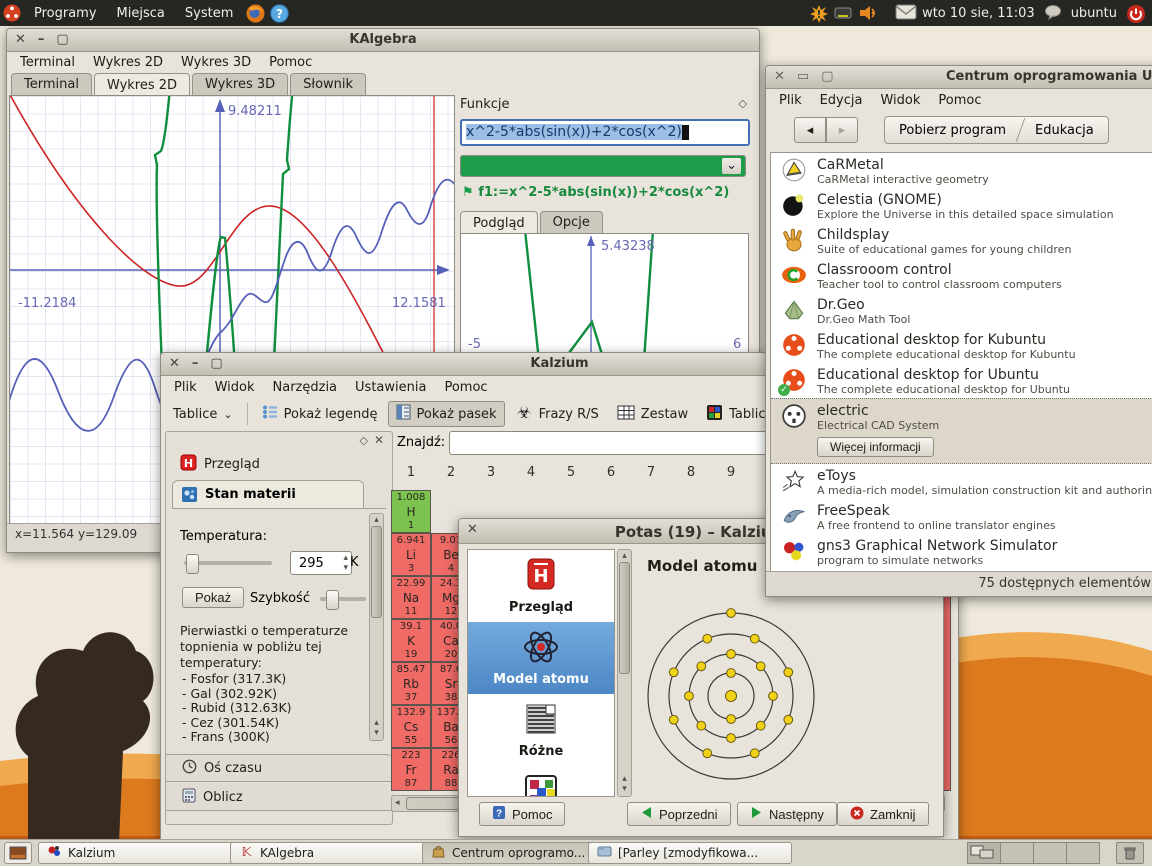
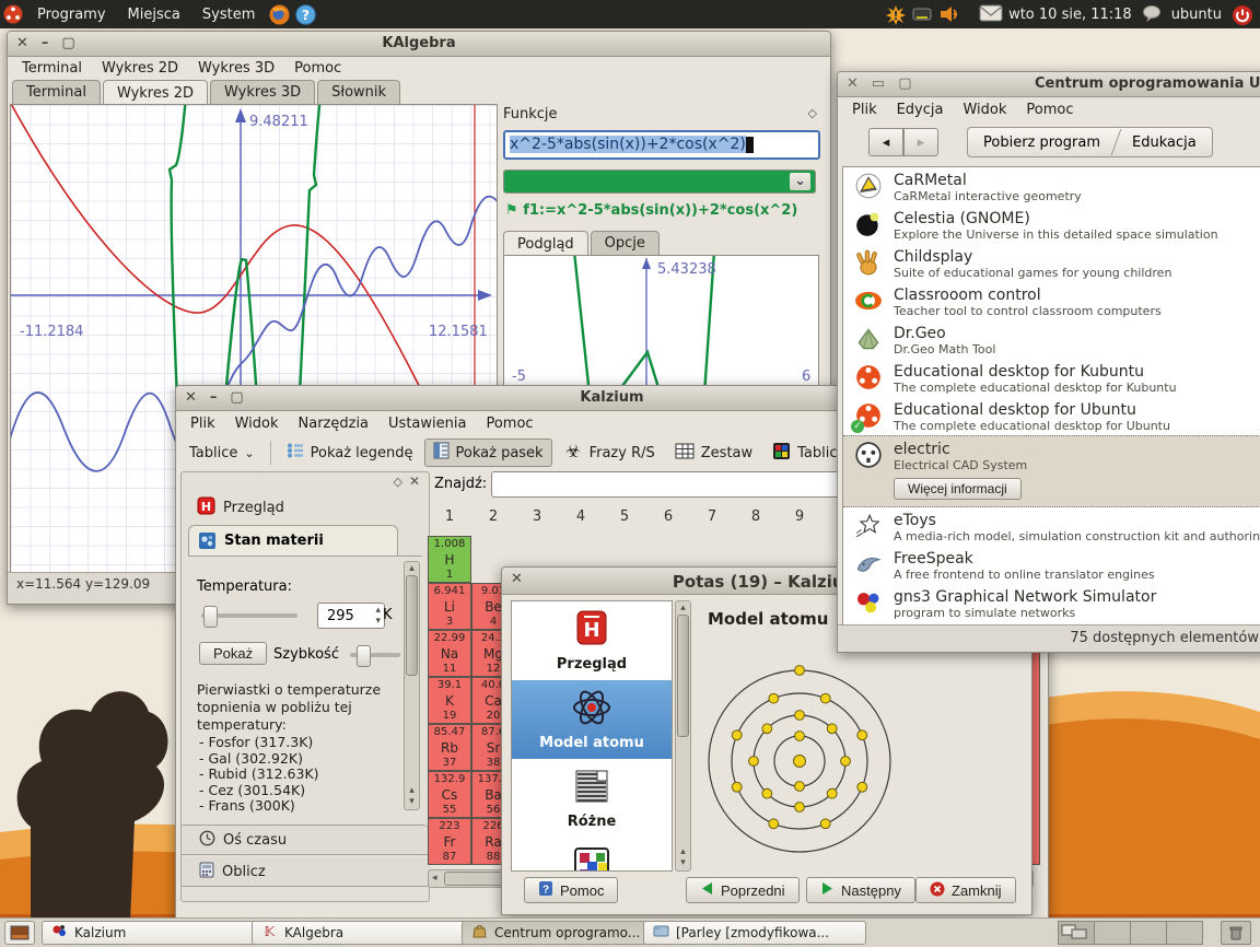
  ✕
  –
  ▢
  KAlgebra
  Terminal
  Wykres 2D
  Wykres 3D
  Pomoc
  Terminal
  Wykres 2D
  Wykres 3D
  Słownik
  9.48211
  -11.2184
  12.1581
  Funkcje
  ◇
  x^2-5*abs(sin(x))+2*cos(x^2)
  ⌄
  ⚑ f1:=x^2-5*abs(sin(x))+2*cos(x^2)
  Podgląd
  Opcje
  5.43238
  -5
  6
  x=11.564 y=129.09
  ✕
  –
  ▢
  Kalzium
  Plik
  Widok
  Narzędzia
  Ustawienia
  Pomoc
  Tablice
  ⌄
  Pokaż legendę
  Pokaż pasek
  ☣
  Frazy R/S
  Zestaw
  ◇
  ✕
  H
  Przegląd
  Stan materii
  Temperatura:
  295
  ▴
  ▾
  K
  Pokaż
  Szybkość
  Pierwiastki o temperaturze
  topnienia w pobliżu tej
  temperatury:
  - Fosfor (317.3K)
  - Gal (302.92K)
  - Rubid (312.63K)
  - Cez (301.54K)
  - Frans (300K)
  ▴
  ▴
  ▾
  Oś czasu
  Oblicz
  Znajdź:
  1
  2
  3
  4
  5
  6
  7
  8
  9
  1.008
  H
  1
  6.941
  Li
  3
  9.0
  Be
  4
  22.99
  Na
  11
  24.
  Mg
  12
  39.1
  K
  19
  40.
  Ca
  20
  85.47
  Rb
  37
  87.
  Sr
  38
  132.9
  Cs
  55
  Ba
  56
  223
  Fr
  87
  Ra
  88
  ◂
  ✕
  Potas (19) – Kalzi
  H
  Przegląd
  Model atomu
  Różne
  ▴
  ▴
  ▾
  Model atomu
  ?
  Pomoc
  Poprzedni
  Następny
  Zamknij
  ✕
  ▭
  ▢
  Centrum oprogramowania U
  Plik
  Edycja
  Widok
  Pomoc
  ◂
  ▸
  Pobierz program
  Edukacja
  CaRMetal
  CaRMetal interactive geometry
  Celestia (GNOME)
  Explore the Universe in this detailed space simulation
  Childsplay
  Suite of educational games for young children
  Classrooom control
  Teacher tool to control classroom computers
  Dr.Geo
  Dr.Geo Math Tool
  Educational desktop for Kubuntu
  The complete educational desktop for Kubuntu
  ✓
  Educational desktop for Ubuntu
  The complete educational desktop for Ubuntu
  electric
  Electrical CAD System
  Więcej informacji
  eToys
  A media-rich model, simulation construction kit and authorin
  FreeSpeak
  A free frontend to online translator engines
  gns3 Graphical Network Simulator
  program to simulate networks
  75 dostępnych elementów
  Programy
  Miejsca
  System
  ?
  !
- wto 10 sie, 11:03
+ wto 10 sie, 11:18
  ubuntu
  Kalzium
  𝕂
  KAlgebra
  Centrum oprogramo...
  [Parley [zmodyfikowa...
